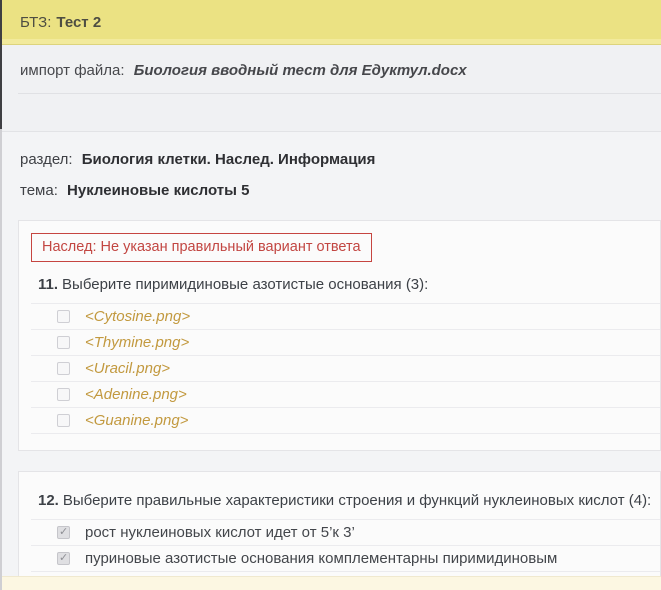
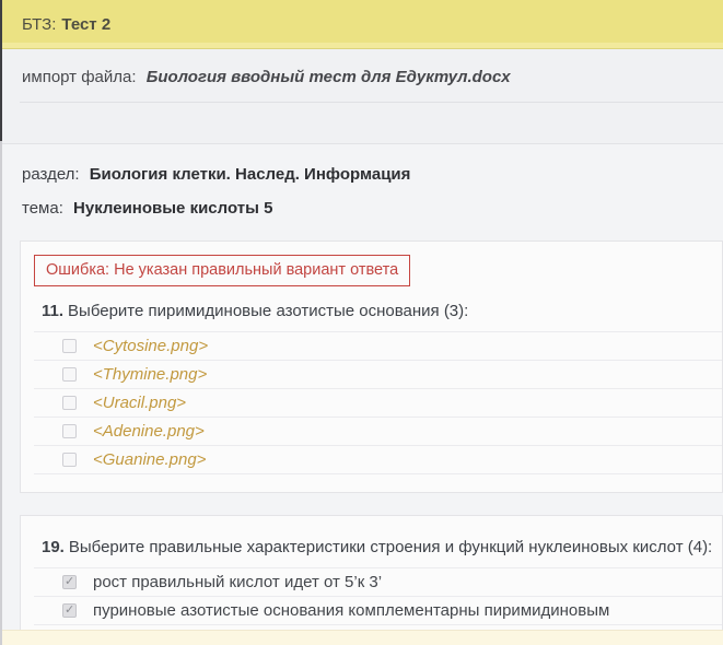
  БТЗ:
  Тест 2
  импорт файла: Биология вводный тест для Едуктул.docx
  раздел: Биология клетки. Наслед. Информация
  тема: Нуклеиновые кислоты 5
- Наслед: Не указан правильный вариант ответа
+ Ошибка: Не указан правильный вариант ответа
  11. Выберите пиримидиновые азотистые основания (3):
  <Cytosine.png>
  <Thymine.png>
  <Uracil.png>
  <Adenine.png>
  <Guanine.png>
- 12. Выберите правильные характеристики строения и функций нуклеиновых кислот (4):
+ 19. Выберите правильные характеристики строения и функций нуклеиновых кислот (4):
- рост нуклеиновых кислот идет от 5’к 3’
+ рост правильный кислот идет от 5’к 3’
  пуриновые азотистые основания комплементарны пиримидиновым
